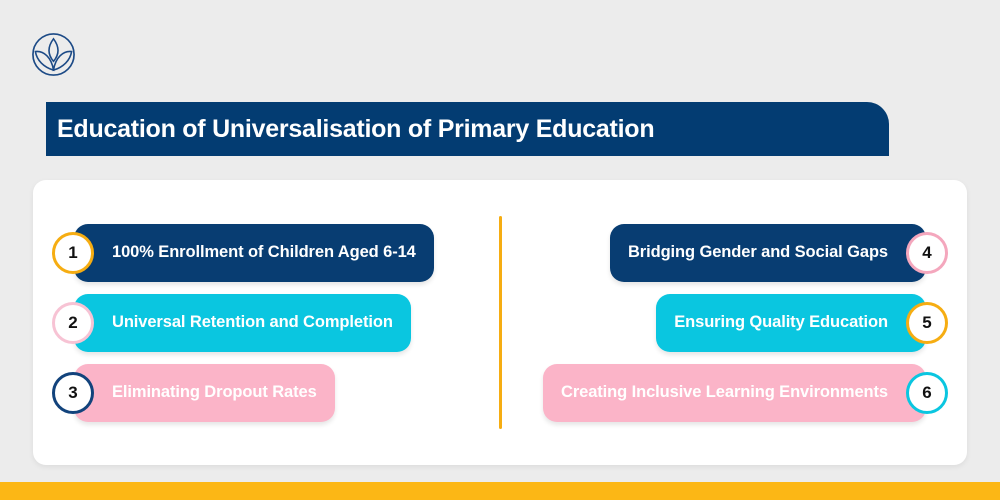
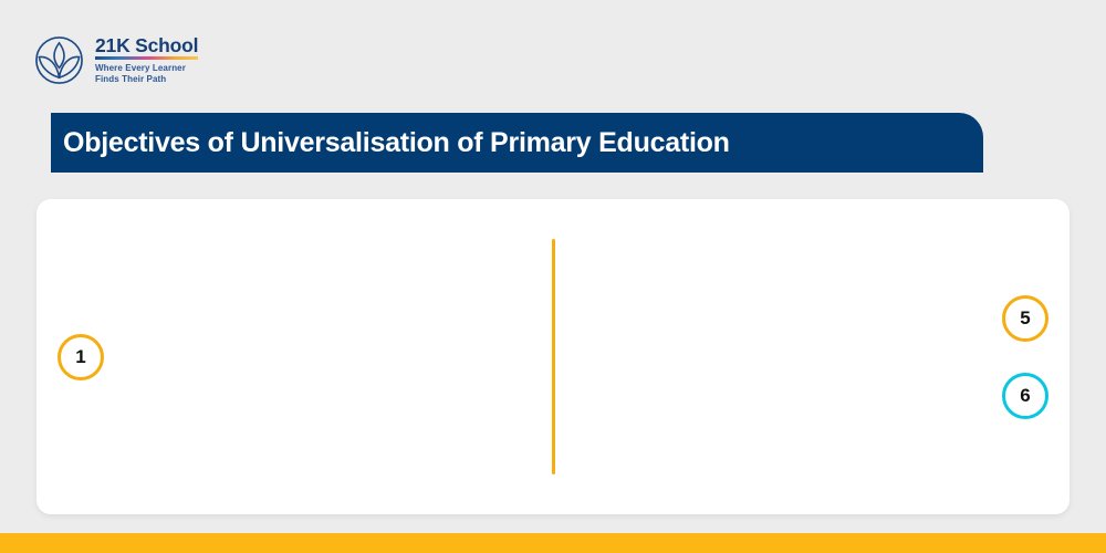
+ 21K School
+ Where Every Learner
+ Finds Their Path
- Education of Universalisation of Primary Education
+ Objectives of Universalisation of Primary Education
- 100% Enrollment of Children Aged 6-14
  1
- Universal Retention and Completion
- 2
- Eliminating Dropout Rates
- 3
- Bridging Gender and Social Gaps
- 4
- Ensuring Quality Education
  5
- Creating Inclusive Learning Environments
  6
